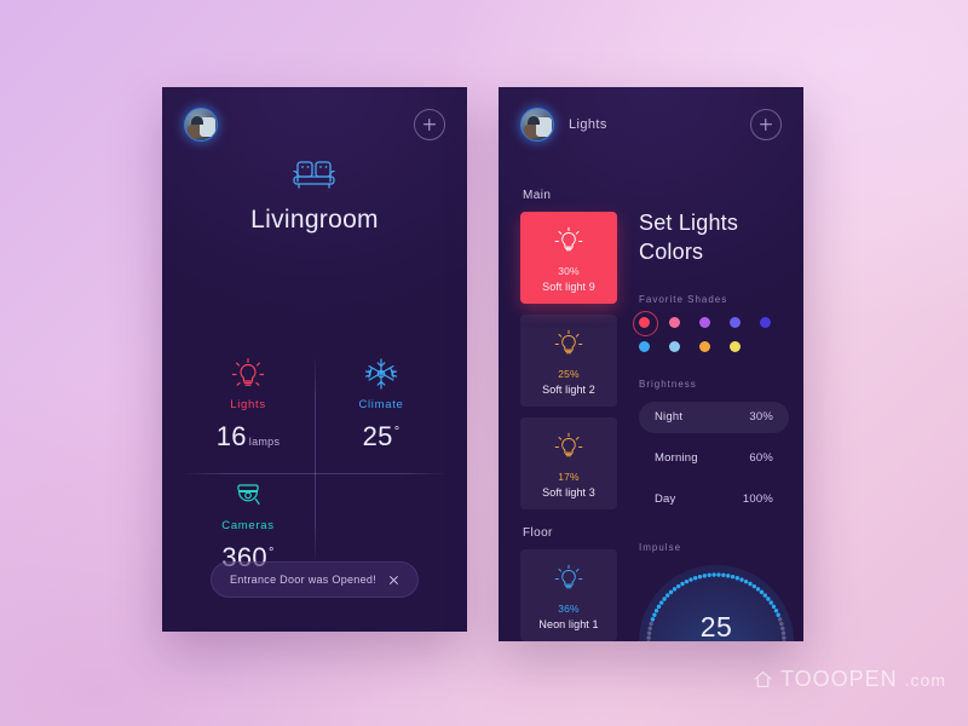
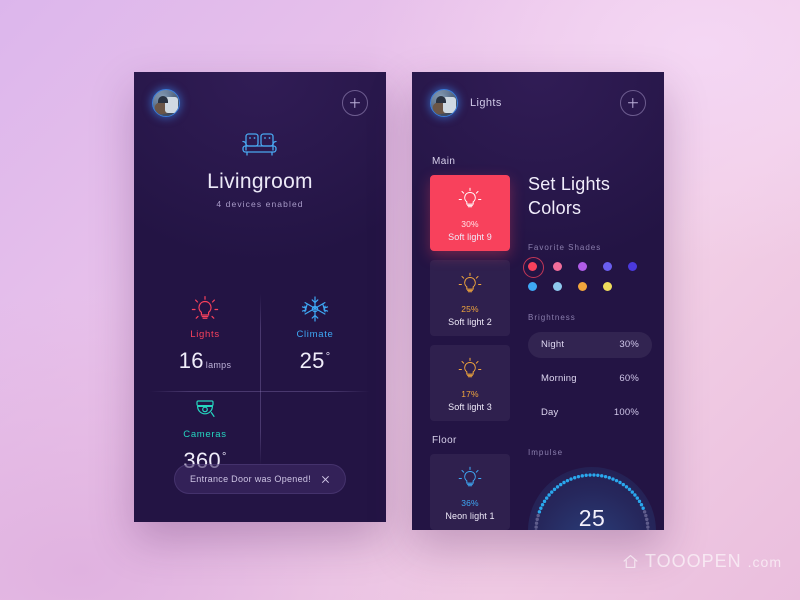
  Livingroom
+ 4 devices enabled
  Lights
  16 lamps
  Climate
  25°
  Cameras
  360°
  Entrance Door was Opened!
  Lights
  Main
  30%
  Soft light 9
  25%
  Soft light 2
  17%
  Soft light 3
  Floor
  36%
  Neon light 1
  Set Lights Colors
  Favorite Shades
  Brightness
  Night
  30%
  Morning
  60%
  Day
  100%
  Impulse
  25
  TOOOPEN
  .com
